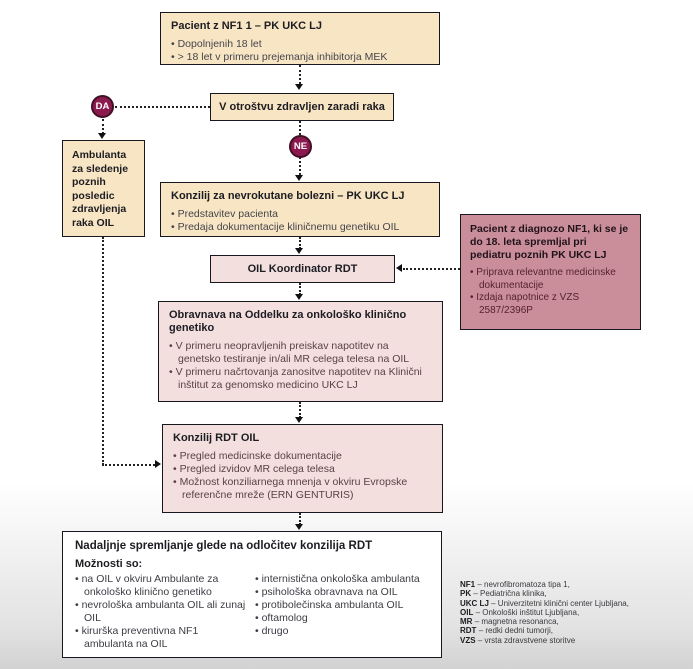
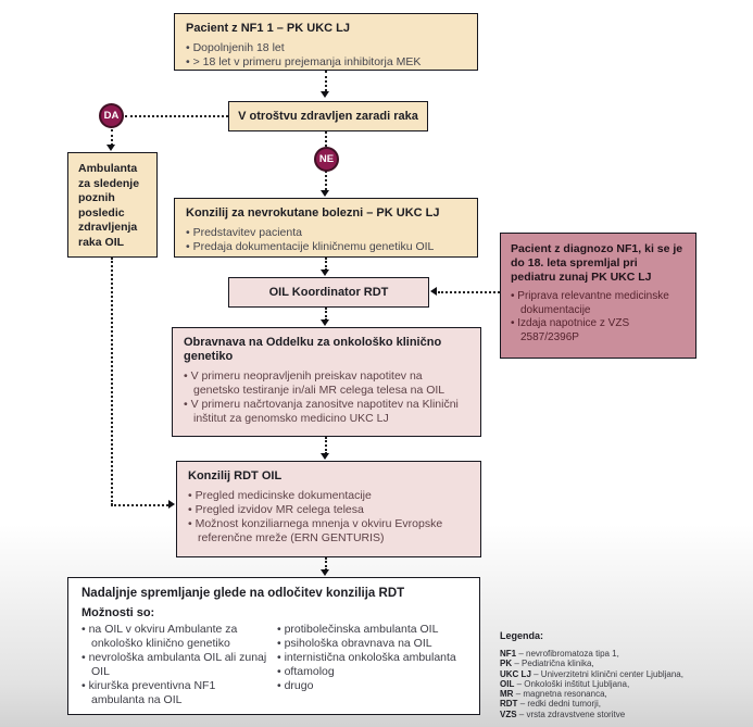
  Pacient z NF1 1 – PK UKC LJ
  Dopolnjenih 18 let
  > 18 let v primeru prejemanja inhibitorja MEK
  V otroštvu zdravljen zaradi raka
  DA
  Ambulanta za sledenje poznih posledic zdravljenja raka OIL
  NE
  Konzilij za nevrokutane bolezni – PK UKC LJ
  Predstavitev pacienta
  Predaja dokumentacije kliničnemu genetiku OIL
  OIL Koordinator RDT
- Pacient z diagnozo NF1, ki se je do 18. leta spremljal pri pediatru poznih PK UKC LJ
+ Pacient z diagnozo NF1, ki se je do 18. leta spremljal pri pediatru zunaj PK UKC LJ
  Priprava relevantne medicinske dokumentacije
  Izdaja napotnice z VZS 2587/2396P
  Obravnava na Oddelku za onkološko klinično genetiko
  V primeru neopravljenih preiskav napotitev na genetsko testiranje in/ali MR celega telesa na OIL
  V primeru načrtovanja zanositve napotitev na Klinični inštitut za genomsko medicino UKC LJ
  Konzilij RDT OIL
  Pregled medicinske dokumentacije
  Pregled izvidov MR celega telesa
  Možnost konziliarnega mnenja v okviru Evropske referenčne mreže (ERN GENTURIS)
  Nadaljnje spremljanje glede na odločitev konzilija RDT
  Možnosti so:
  na OIL v okviru Ambulante za onkološko klinično genetiko
  nevrološka ambulanta OIL ali zunaj OIL
  kirurška preventivna NF1 ambulanta na OIL
- internistična onkološka ambulanta
+ protibolečinska ambulanta OIL
  psihološka obravnava na OIL
- protibolečinska ambulanta OIL
+ internistična onkološka ambulanta
  oftamolog
  drugo
+ Legenda:
  NF1 – nevrofibromatoza tipa 1,
  PK – Pediatrična klinika,
  UKC LJ – Univerzitetni klinični center Ljubljana,
  OIL – Onkološki inštitut Ljubljana,
  MR – magnetna resonanca,
  RDT – redki dedni tumorji,
  VZS – vrsta zdravstvene storitve
